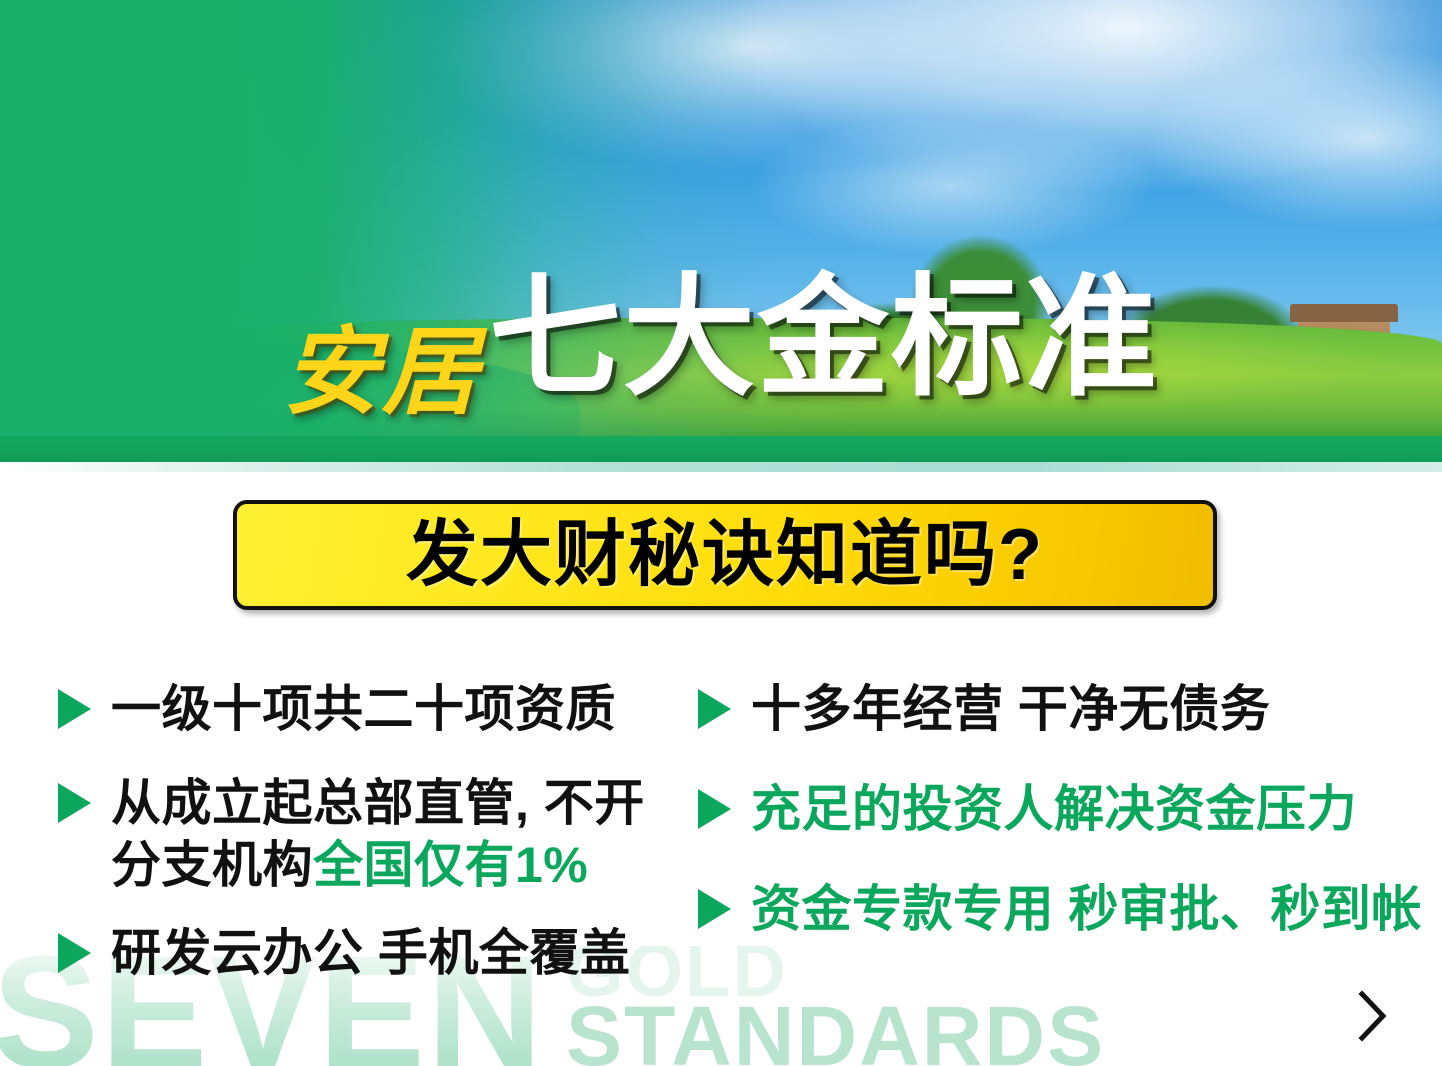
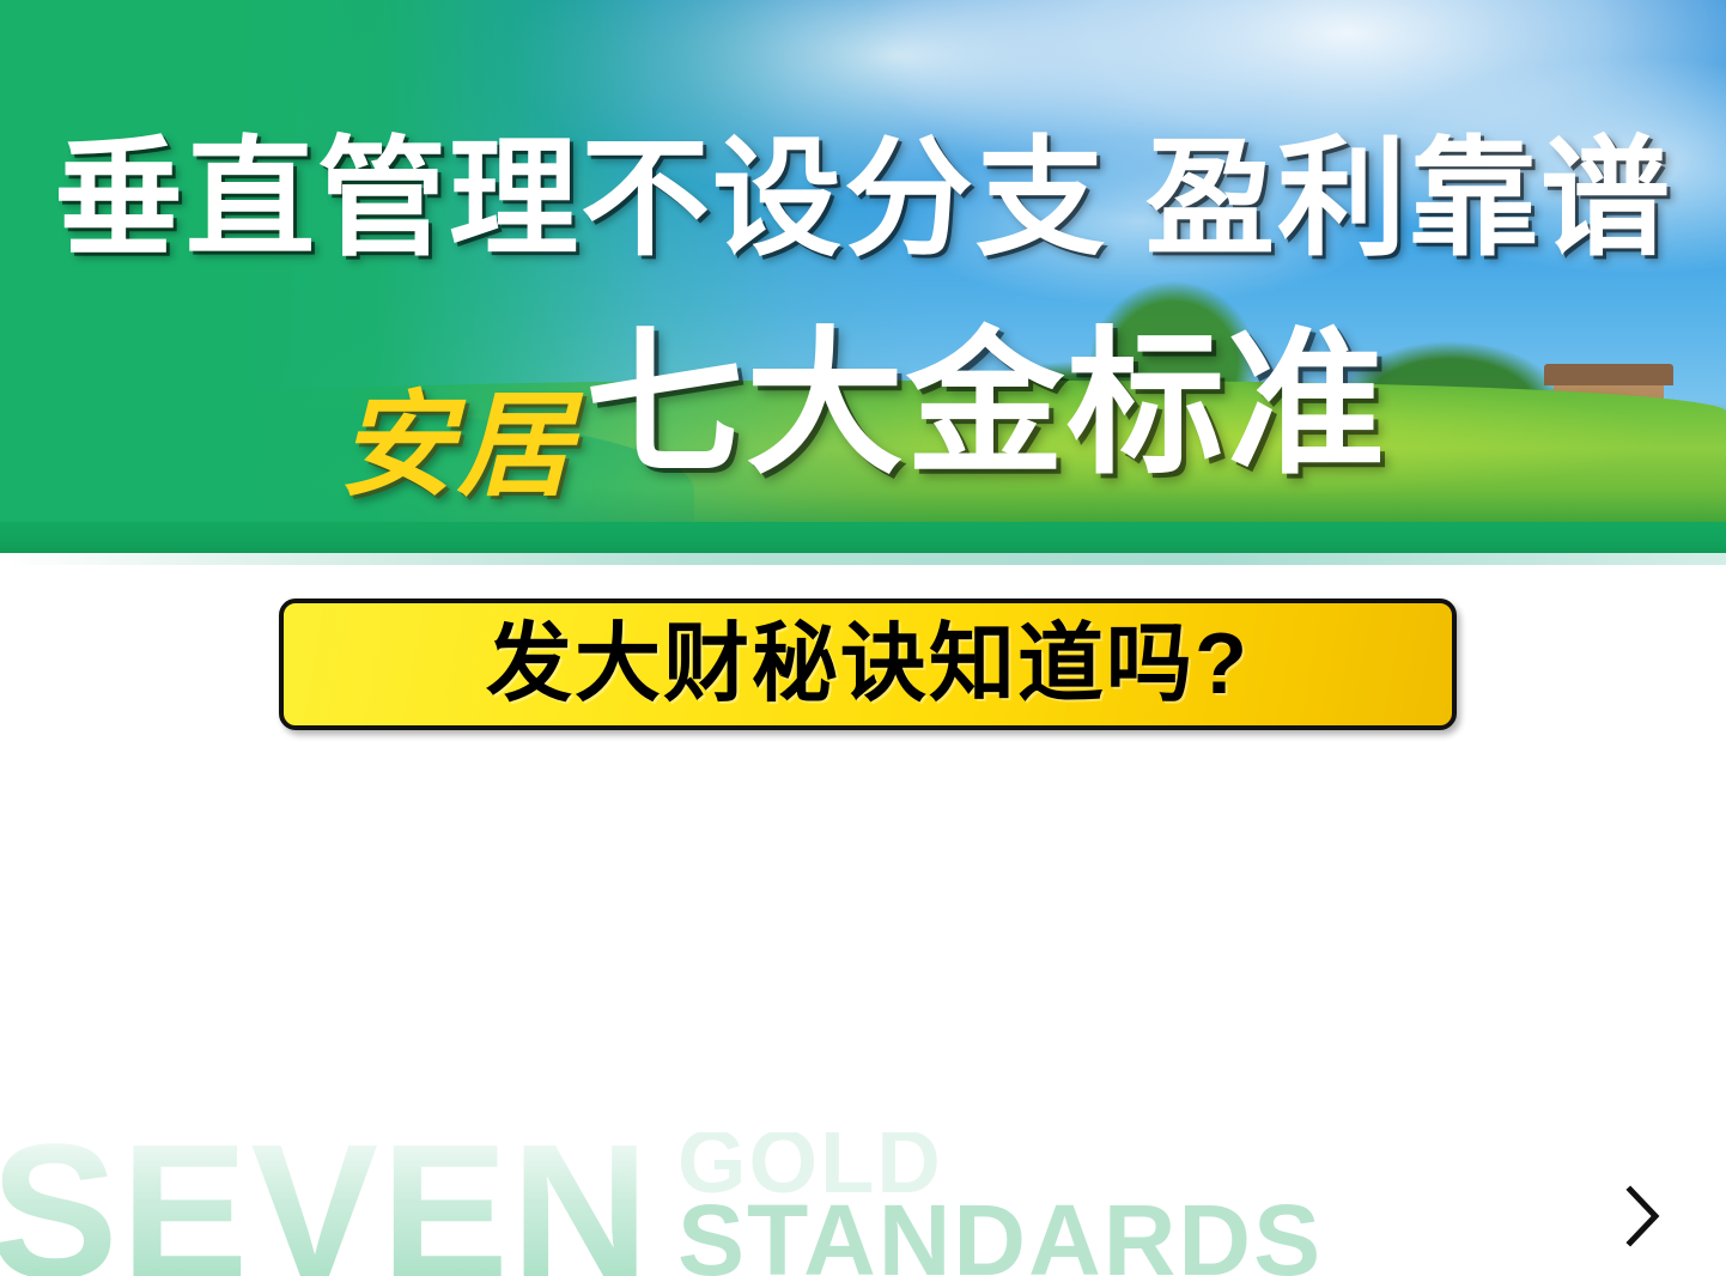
+ 垂直管理不设分支 盈利靠谱
  安居七大金标准
  发大财秘诀知道吗?
  SEVEN
  GOLD
  STANDARDS
- 一级十项共二十项资质
- 从成立起总部直管, 不开
- 分支机构全国仅有1%
- 研发云办公 手机全覆盖
- 十多年经营 干净无债务
- 充足的投资人解决资金压力
- 资金专款专用 秒审批、秒到帐
